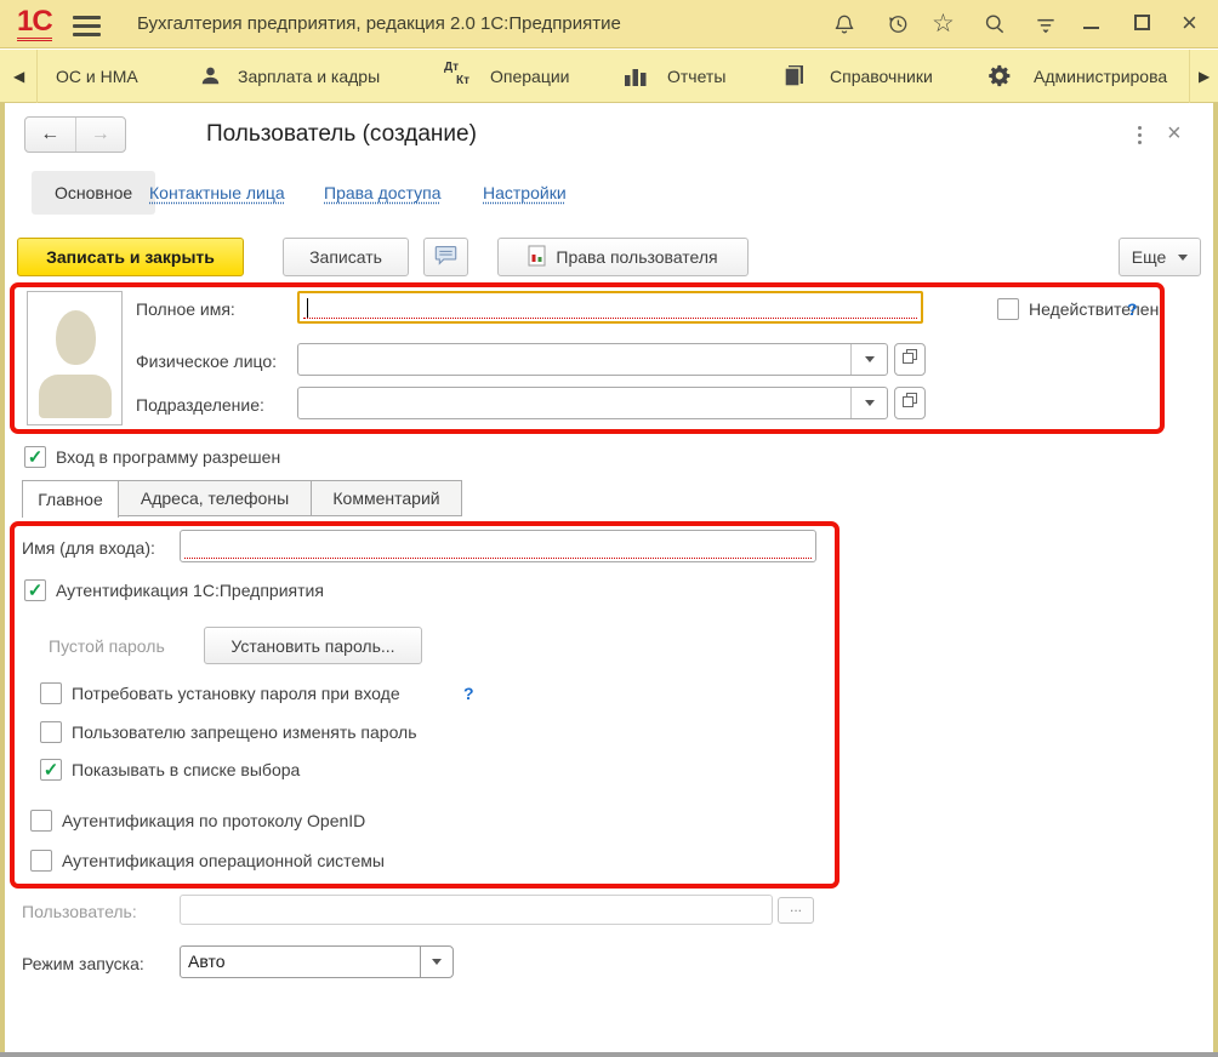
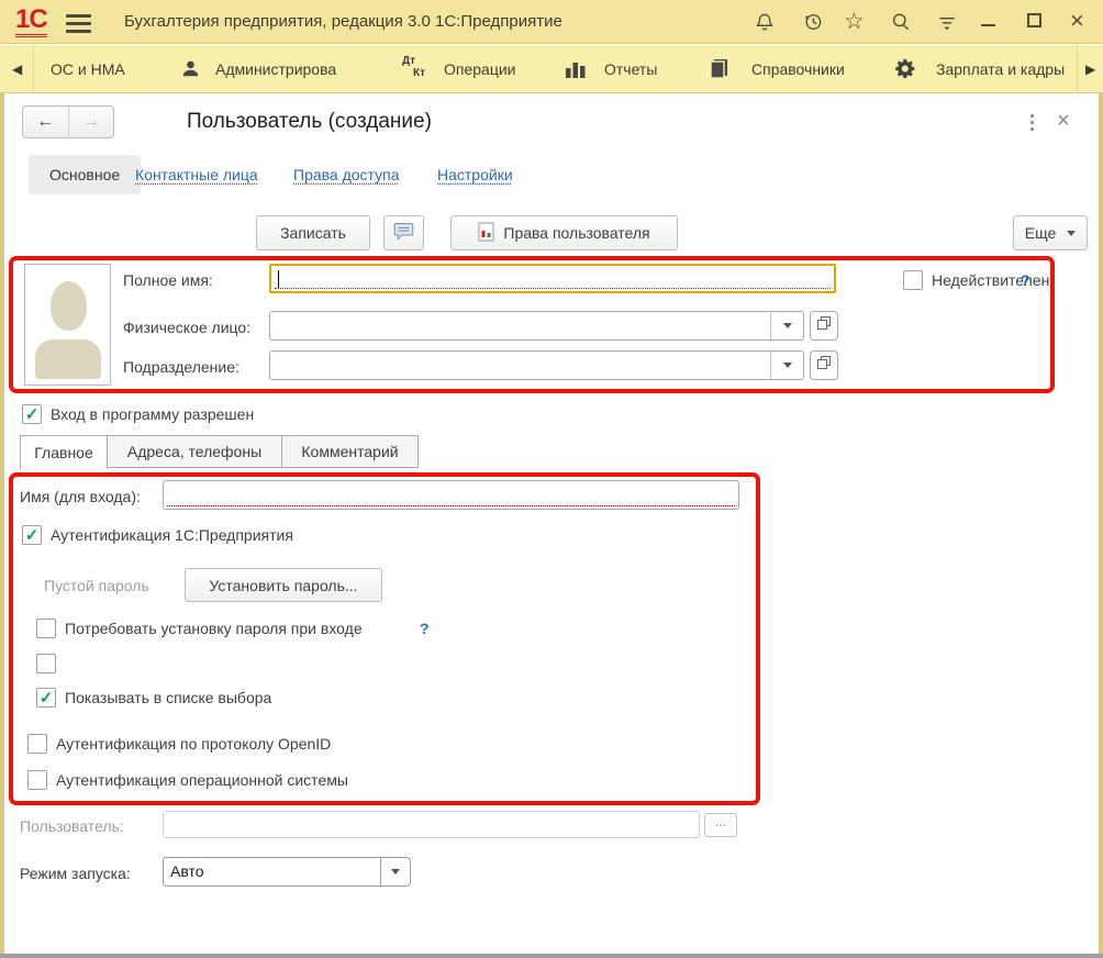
  1С
- Бухгалтерия предприятия, редакция 2.0 1С:Предприятие
+ Бухгалтерия предприятия, редакция 3.0 1С:Предприятие
  ☆
  ×
  ◀
  ОС и НМА
- Зарплата и кадры
+ Администрирова
  Дт
  Кт
  Операции
  Отчеты
  Справочники
- Администрирова
+ Зарплата и кадры
  ▶
  ←
  →
  Пользователь (создание)
  ×
  Основное
  Контактные лица
  Права доступа
  Настройки
- Записать и закрыть
  Записать
  Права пользователя
  Еще
  Полное имя:
  Недействителен
  ?
  Физическое лицо:
  Подразделение:
  ✓
  Вход в программу разрешен
  Главное
  Адреса, телефоны
  Комментарий
  Имя (для входа):
  ✓
  Аутентификация 1С:Предприятия
  Пустой пароль
  Установить пароль...
  Потребовать установку пароля при входе
  ?
- Пользователю запрещено изменять пароль
  ✓
  Показывать в списке выбора
  Аутентификация по протоколу OpenID
  Аутентификация операционной системы
  Пользователь:
  ...
  Режим запуска:
  Авто
